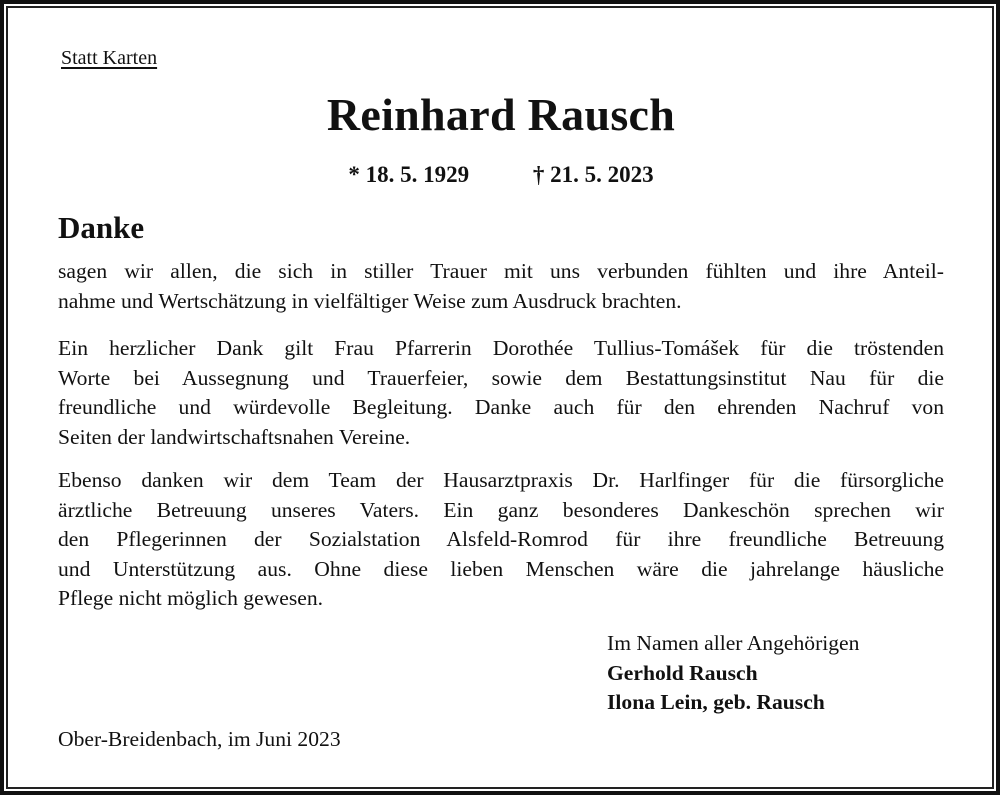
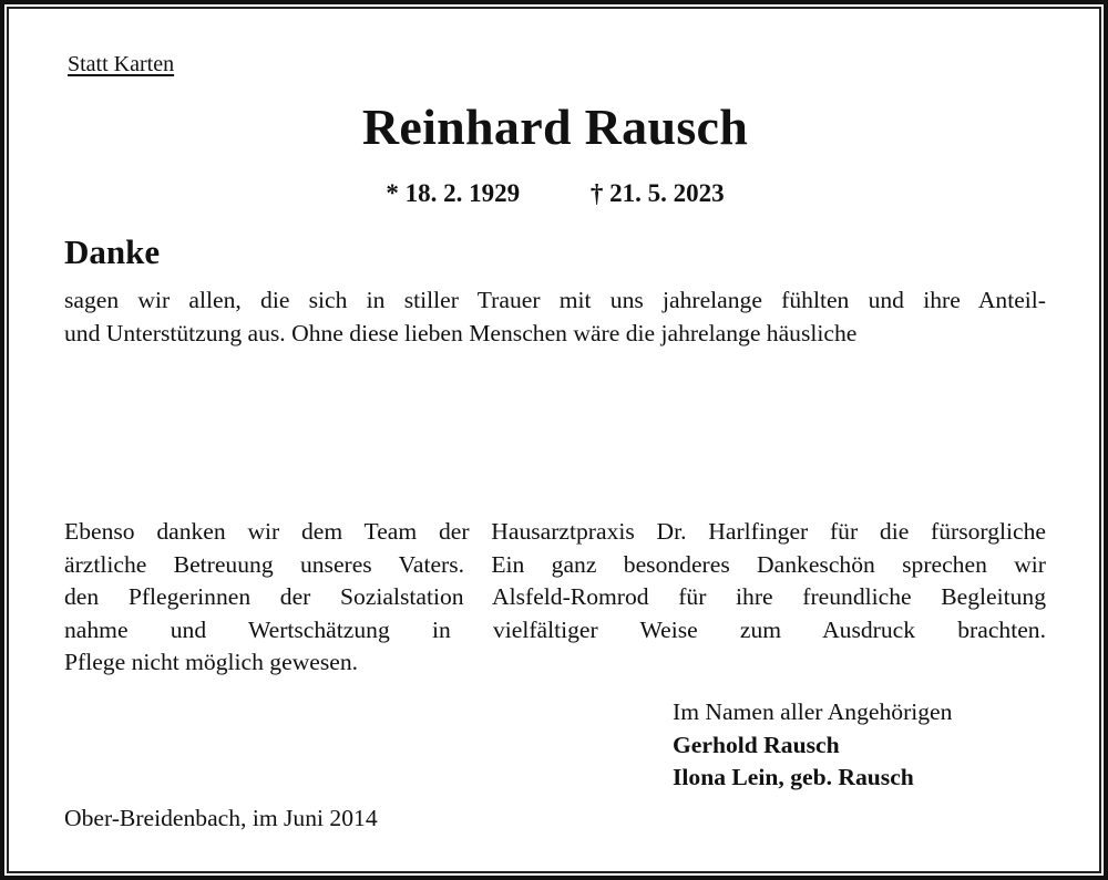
  Statt Karten
  Reinhard Rausch
- * 18. 5. 1929 † 21. 5. 2023
+ * 18. 2. 1929 † 21. 5. 2023
  Danke
- sagen wir allen, die sich in stiller Trauer mit uns verbunden fühlten und ihre Anteil-
+ sagen wir allen, die sich in stiller Trauer mit uns jahrelange fühlten und ihre Anteil-
- nahme und Wertschätzung in vielfältiger Weise zum Ausdruck brachten.
+ und Unterstützung aus. Ohne diese lieben Menschen wäre die jahrelange häusliche
- Ein herzlicher Dank gilt Frau Pfarrerin Dorothée Tullius-Tomášek für die tröstenden
- Worte bei Aussegnung und Trauerfeier, sowie dem Bestattungsinstitut Nau für die
- freundliche und würdevolle Begleitung. Danke auch für den ehrenden Nachruf von
- Seiten der landwirtschaftsnahen Vereine.
  Ebenso danken wir dem Team der Hausarztpraxis Dr. Harlfinger für die fürsorgliche
  ärztliche Betreuung unseres Vaters. Ein ganz besonderes Dankeschön sprechen wir
- den Pflegerinnen der Sozialstation Alsfeld-Romrod für ihre freundliche Betreuung
+ den Pflegerinnen der Sozialstation Alsfeld-Romrod für ihre freundliche Begleitung
- und Unterstützung aus. Ohne diese lieben Menschen wäre die jahrelange häusliche
+ nahme und Wertschätzung in vielfältiger Weise zum Ausdruck brachten.
  Pflege nicht möglich gewesen.
  Im Namen aller Angehörigen
  Gerhold Rausch
  Ilona Lein, geb. Rausch
- Ober-Breidenbach, im Juni 2023
+ Ober-Breidenbach, im Juni 2014
